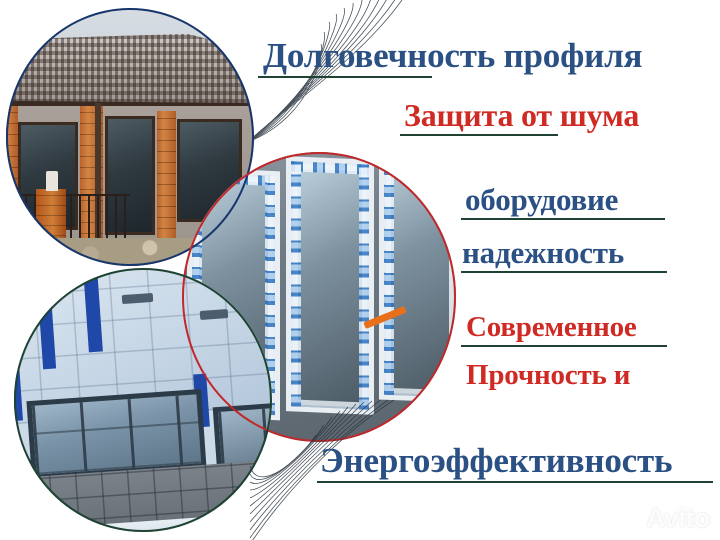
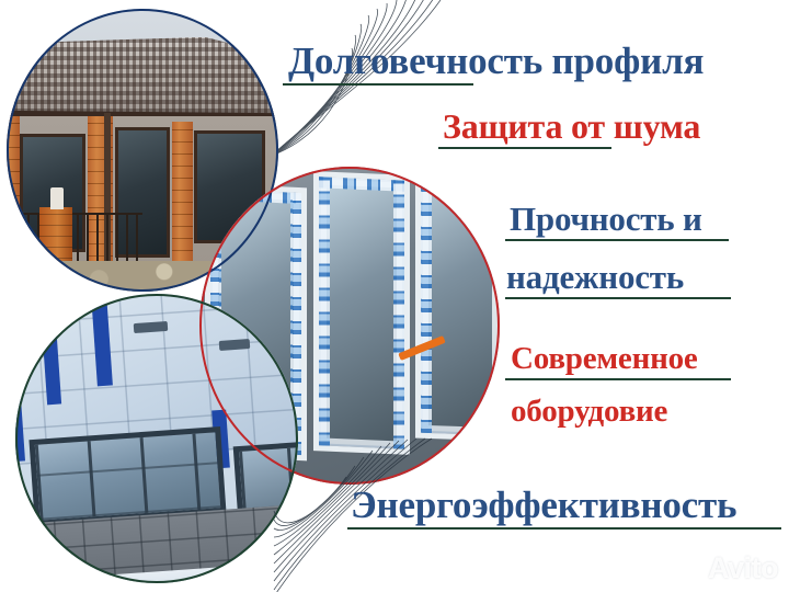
  Долговечность профиля
  Защита от шума
- оборудовие
+ Прочность и
  надежность
  Современное
- Прочность и
+ оборудовие
  Энергоэффективность
